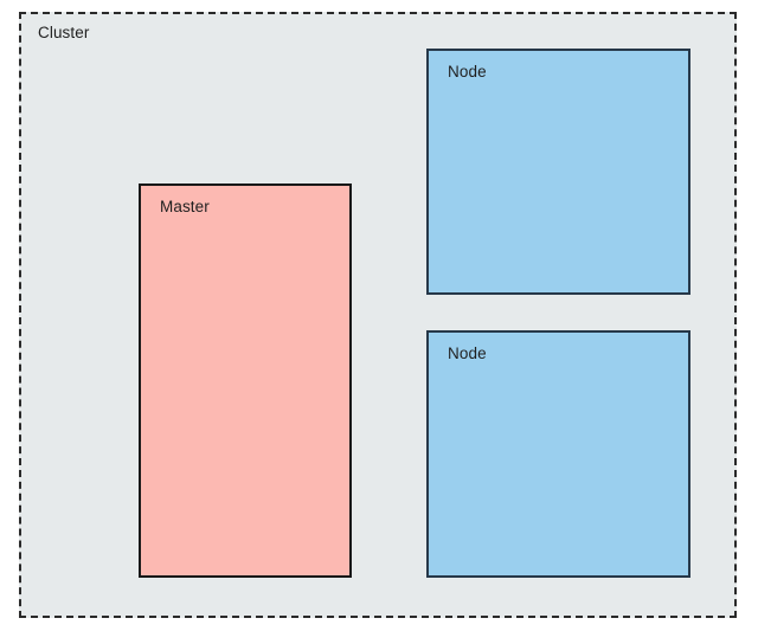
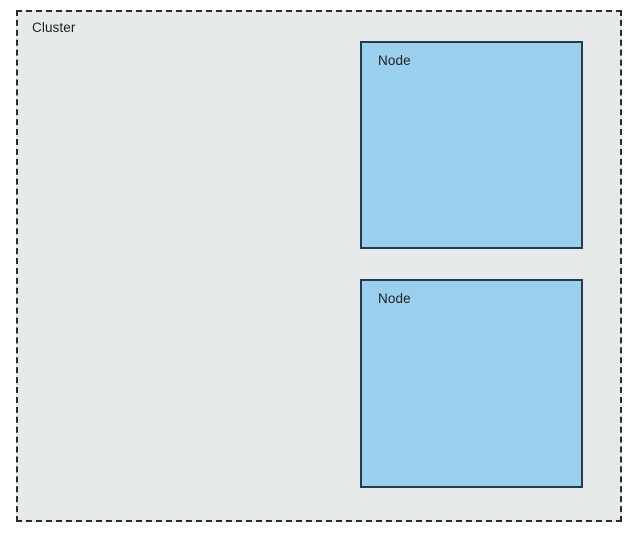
  Cluster
- Master
  Node
  Node
